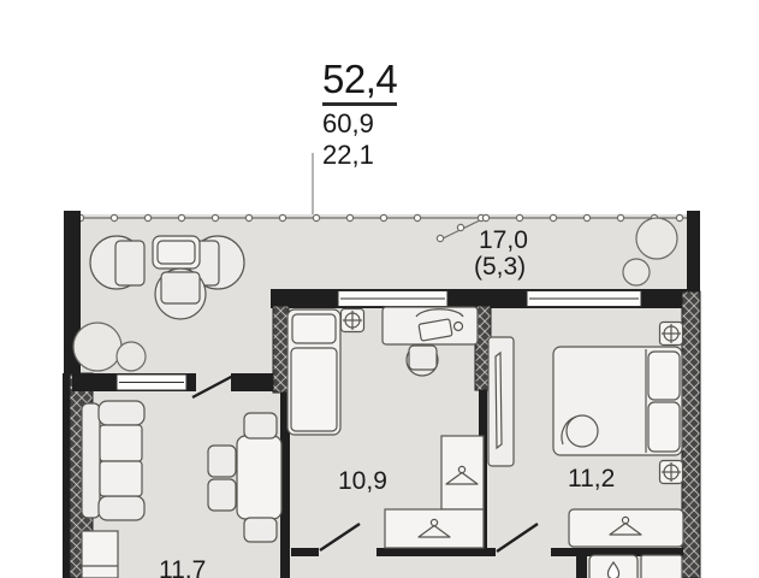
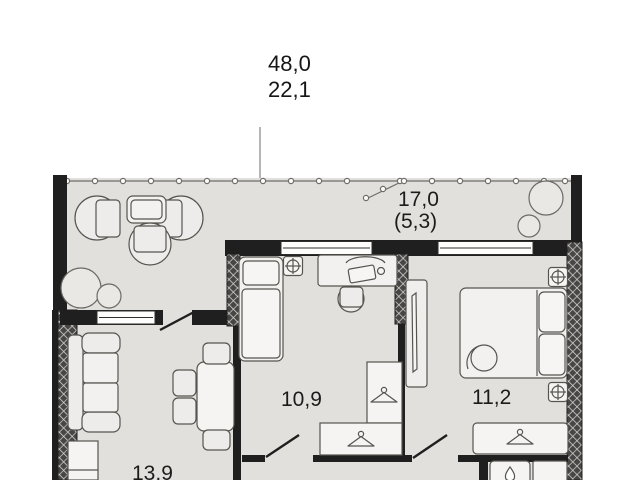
- 52,4
- 60,9
+ 48,0
  22,1
  17,0
  (5,3)
  10,9
  11,2
- 11,7
+ 13,9
